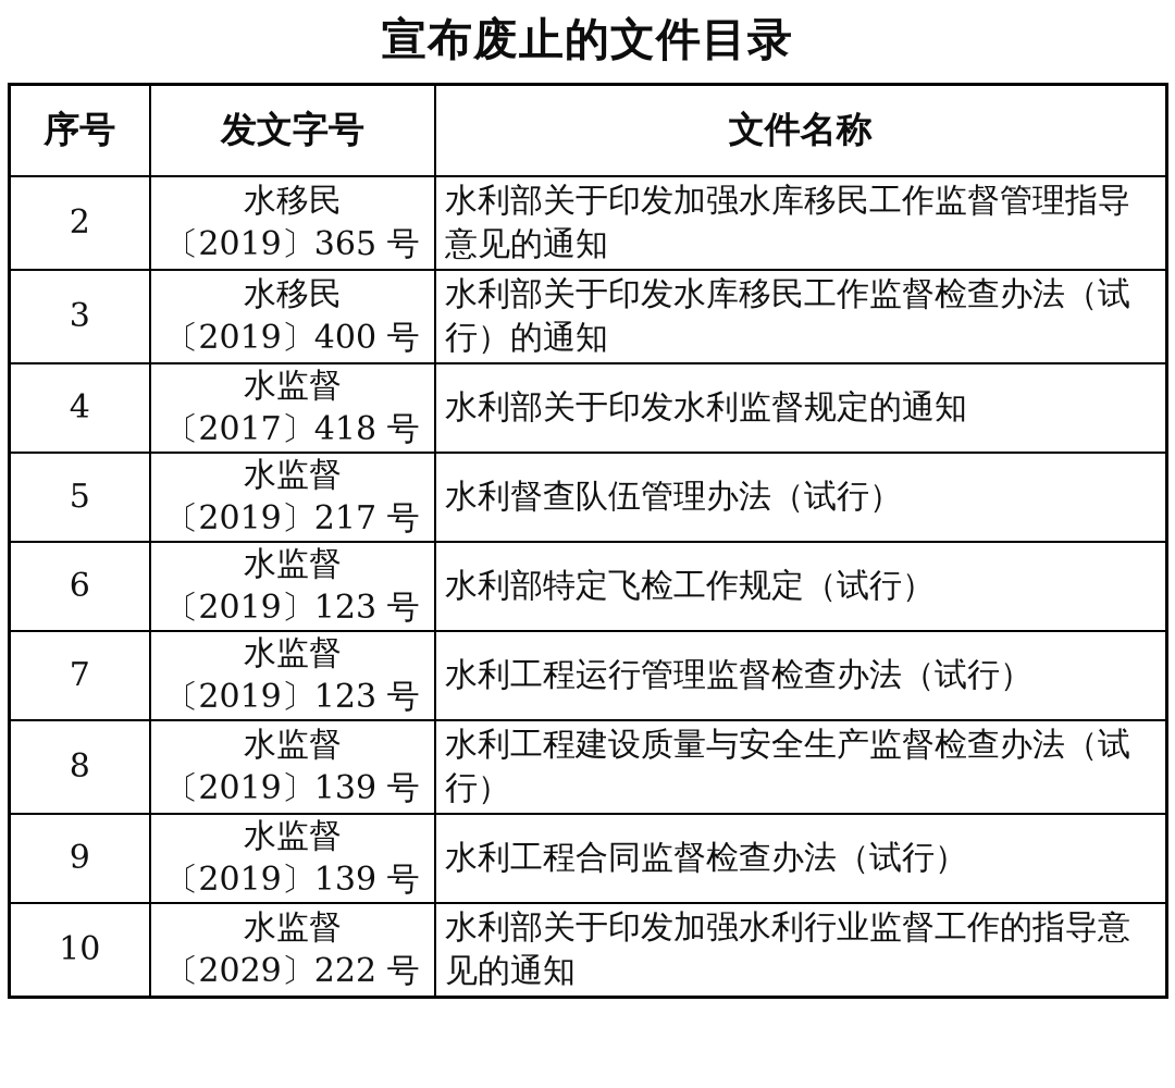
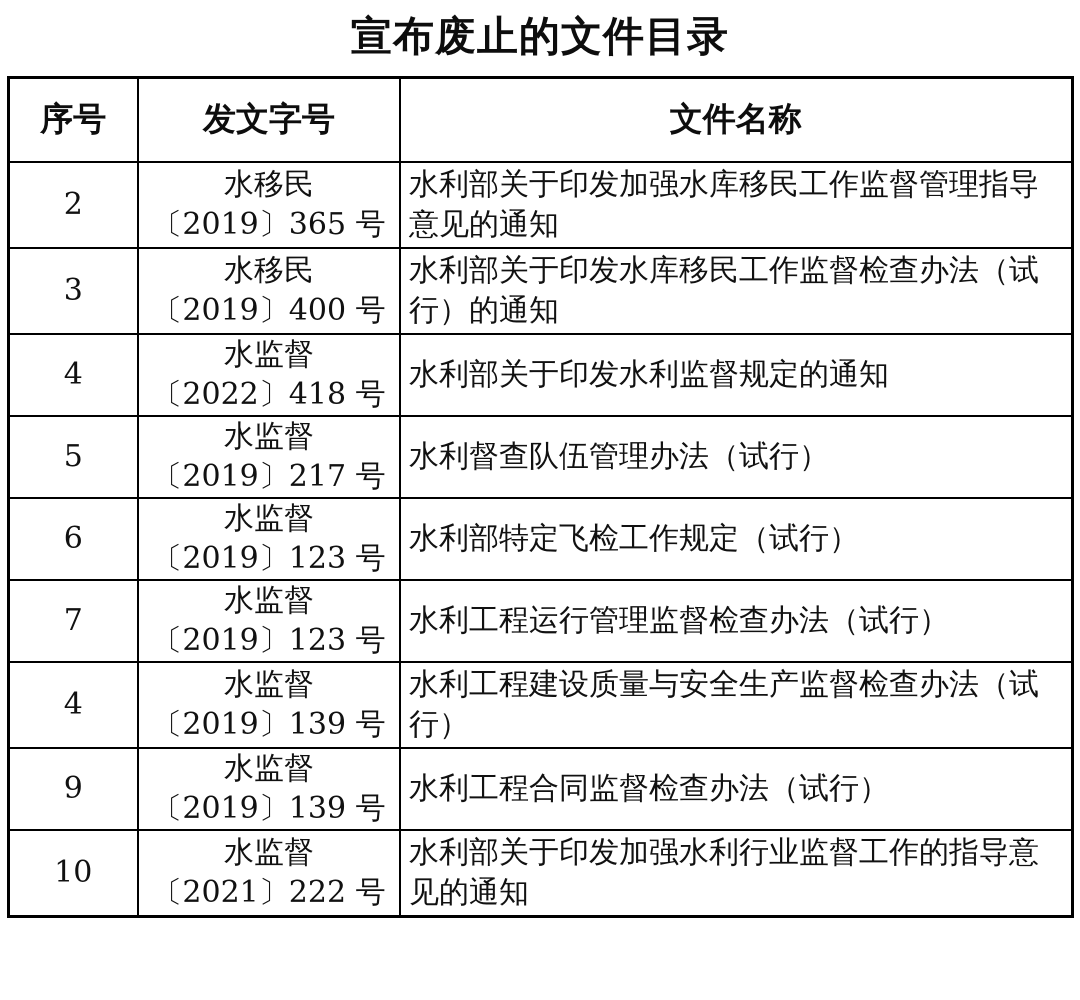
  宣布废止的文件目录
  序号	发文字号	文件名称
  2	水移民 〔2019〕365 号	水利部关于印发加强水库移民工作监督管理指导意见的通知
  3	水移民 〔2019〕400 号	水利部关于印发水库移民工作监督检查办法（试行）的通知
- 4	水监督 〔2017〕418 号	水利部关于印发水利监督规定的通知
+ 4	水监督 〔2022〕418 号	水利部关于印发水利监督规定的通知
  5	水监督 〔2019〕217 号	水利督查队伍管理办法（试行）
  6	水监督 〔2019〕123 号	水利部特定飞检工作规定（试行）
  7	水监督 〔2019〕123 号	水利工程运行管理监督检查办法（试行）
- 8	水监督 〔2019〕139 号	水利工程建设质量与安全生产监督检查办法（试行）
+ 4	水监督 〔2019〕139 号	水利工程建设质量与安全生产监督检查办法（试行）
  9	水监督 〔2019〕139 号	水利工程合同监督检查办法（试行）
- 10	水监督 〔2029〕222 号	水利部关于印发加强水利行业监督工作的指导意见的通知
+ 10	水监督 〔2021〕222 号	水利部关于印发加强水利行业监督工作的指导意见的通知
